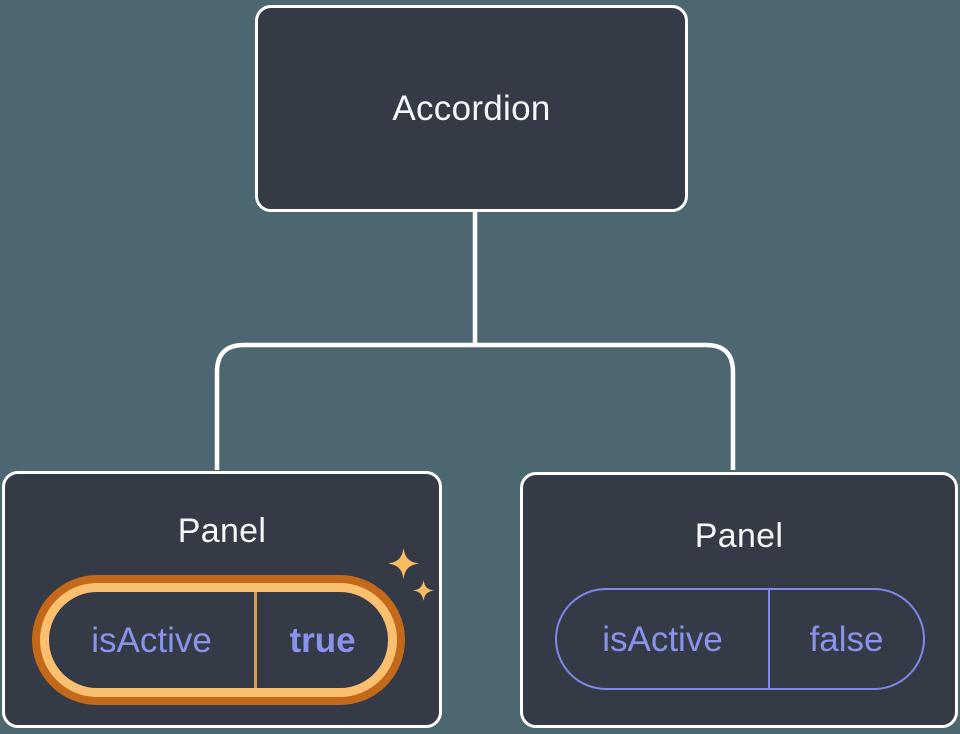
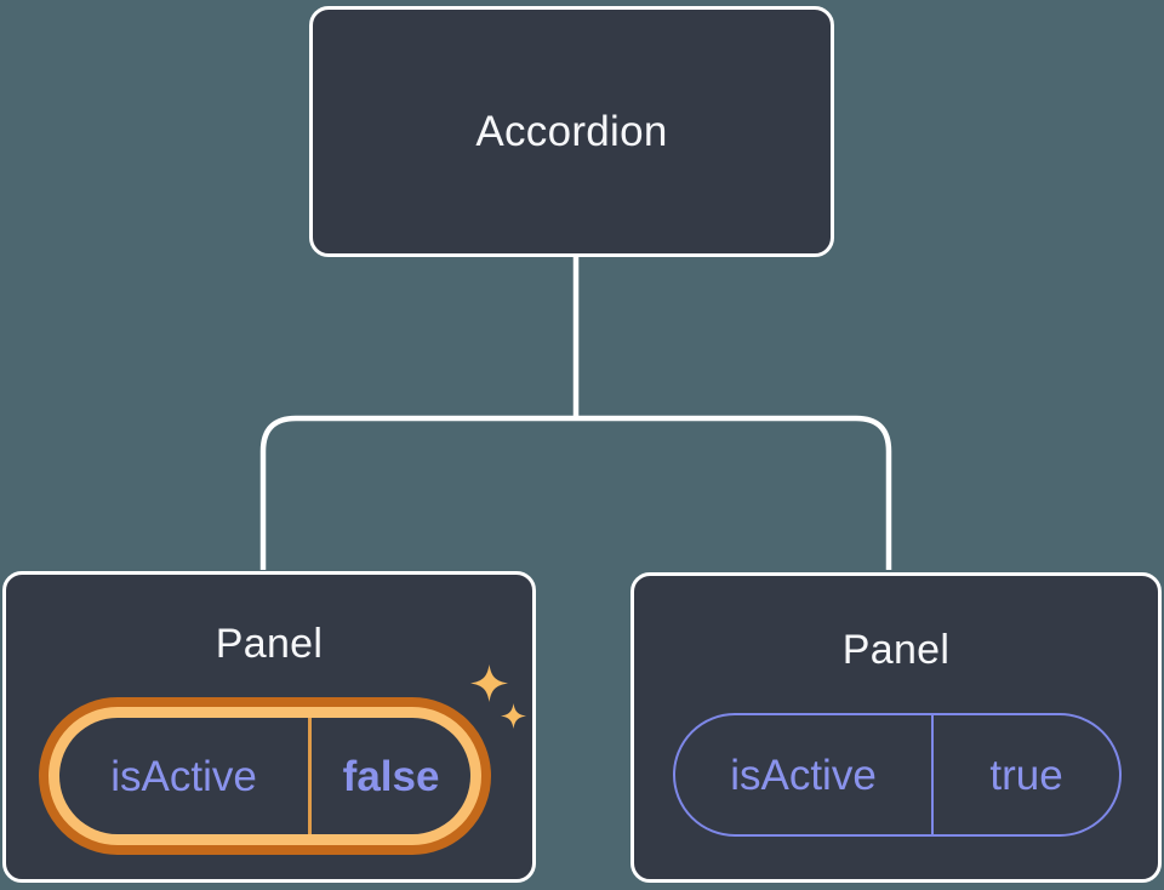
  Accordion
  Panel
  isActive
- true
+ false
  Panel
  isActive
- false
+ true
